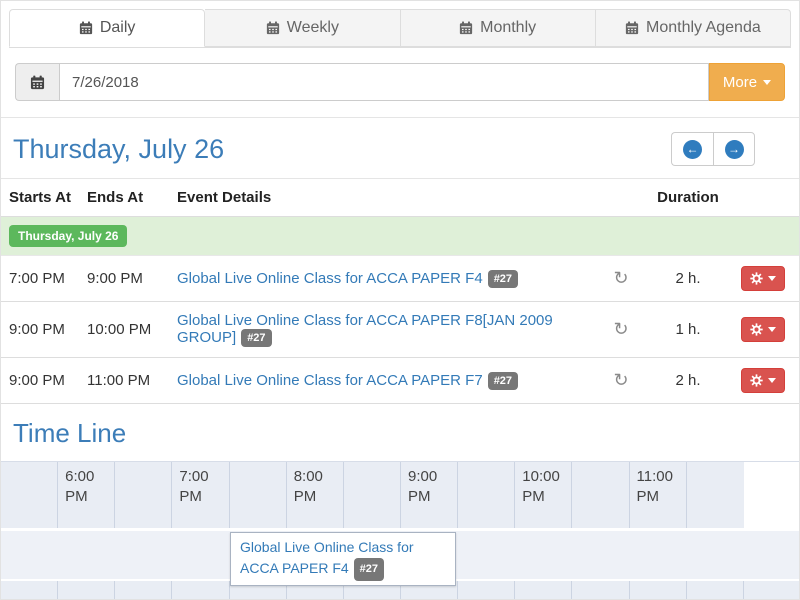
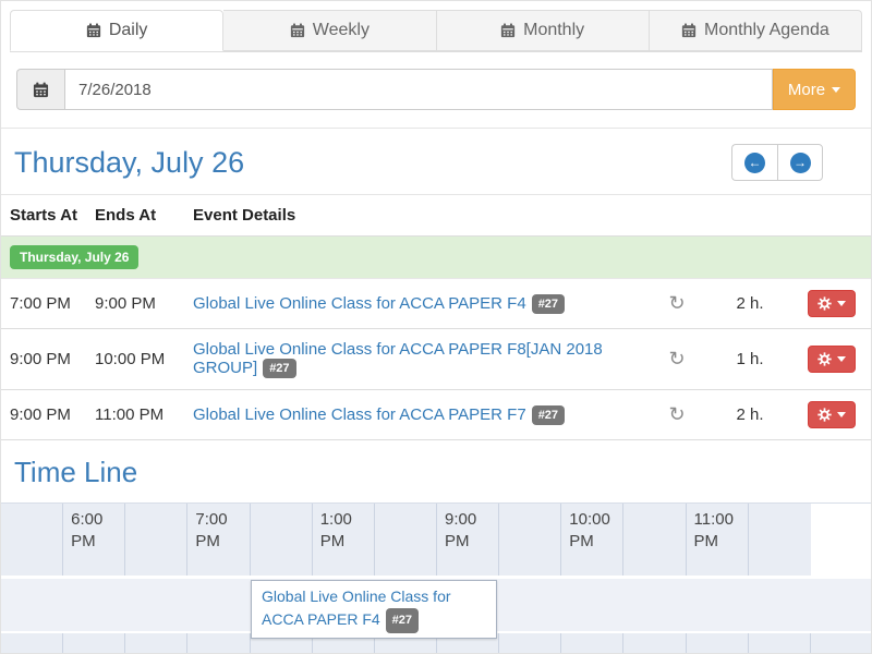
  Daily
  Weekly
  Monthly
  Monthly Agenda
  7/26/2018
  More
  Thursday, July 26
  ←
  →
  Starts At
  Ends At
  Event Details
- Duration
  Thursday, July 26
  7:00 PM
  9:00 PM
  Global Live Online Class for ACCA PAPER F4 #27
  ↻
  2 h.
  9:00 PM
  10:00 PM
- Global Live Online Class for ACCA PAPER F8[JAN 2009 GROUP] #27
+ Global Live Online Class for ACCA PAPER F8[JAN 2018 GROUP] #27
  ↻
  1 h.
  9:00 PM
  11:00 PM
  Global Live Online Class for ACCA PAPER F7 #27
  ↻
  2 h.
  Time Line
  6:00 PM
  7:00 PM
- 8:00 PM
+ 1:00 PM
  9:00 PM
  10:00 PM
  11:00 PM
  Global Live Online Class for ACCA PAPER F4 #27
